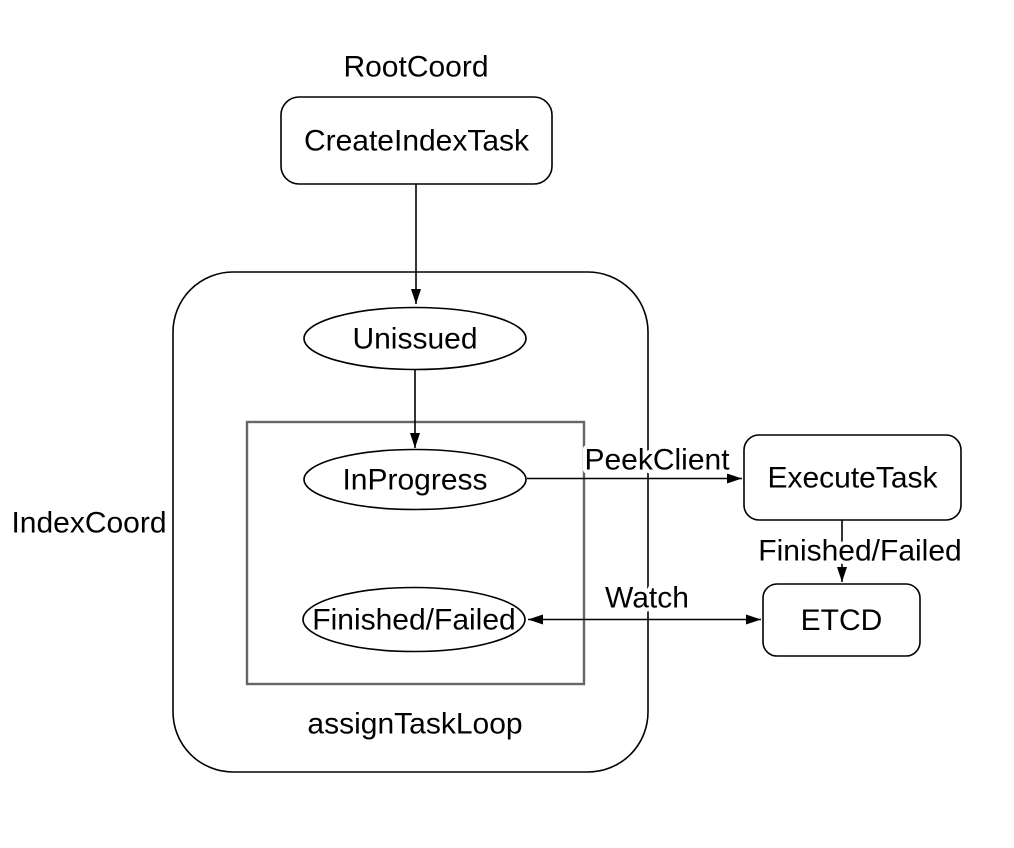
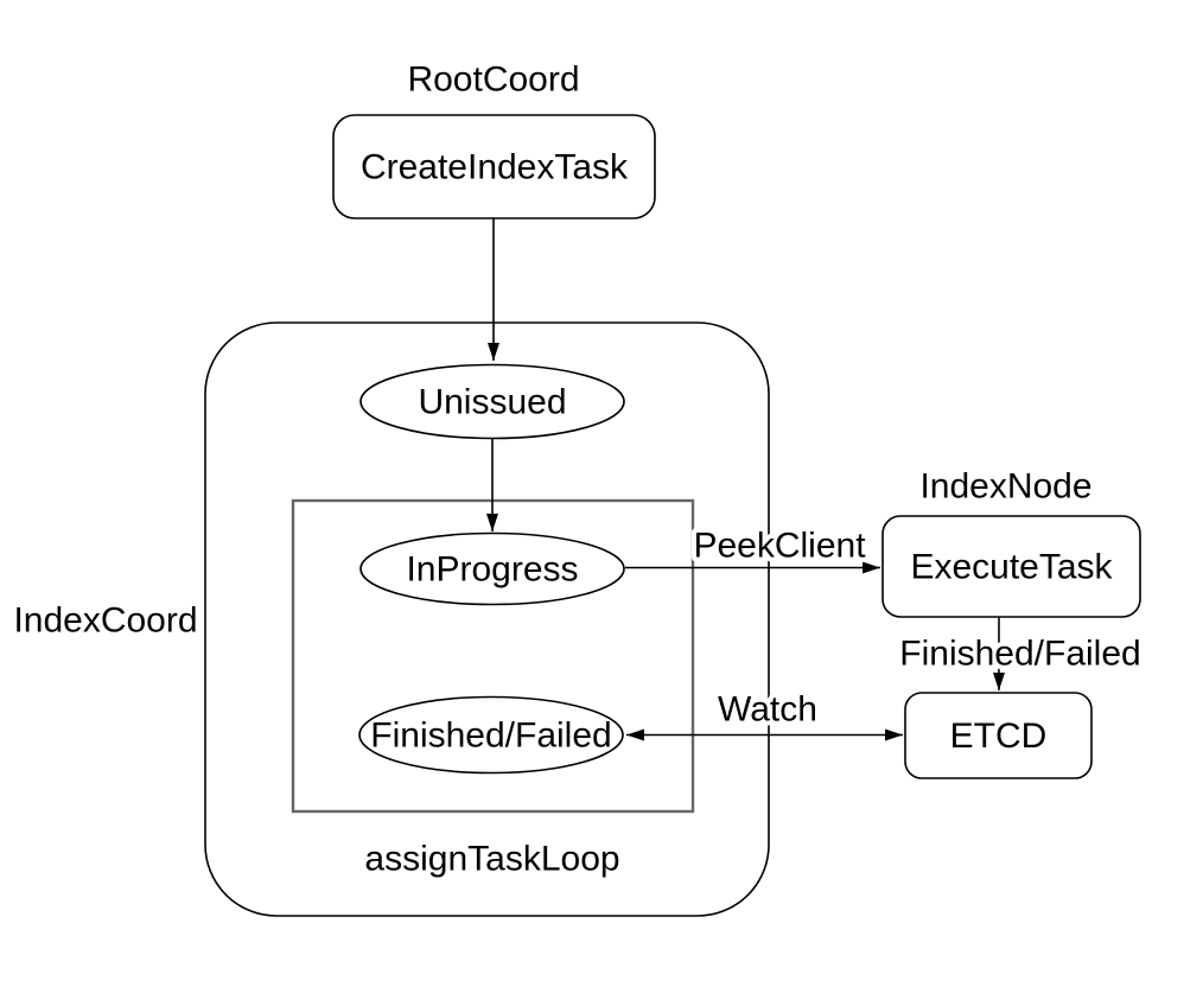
  CreateIndexTask
  Unissued
  InProgress
  Finished/Failed
  ExecuteTask
  ETCD
  RootCoord
+ IndexNode
  IndexCoord
  assignTaskLoop
  PeekClient
  Finished/Failed
  Watch
